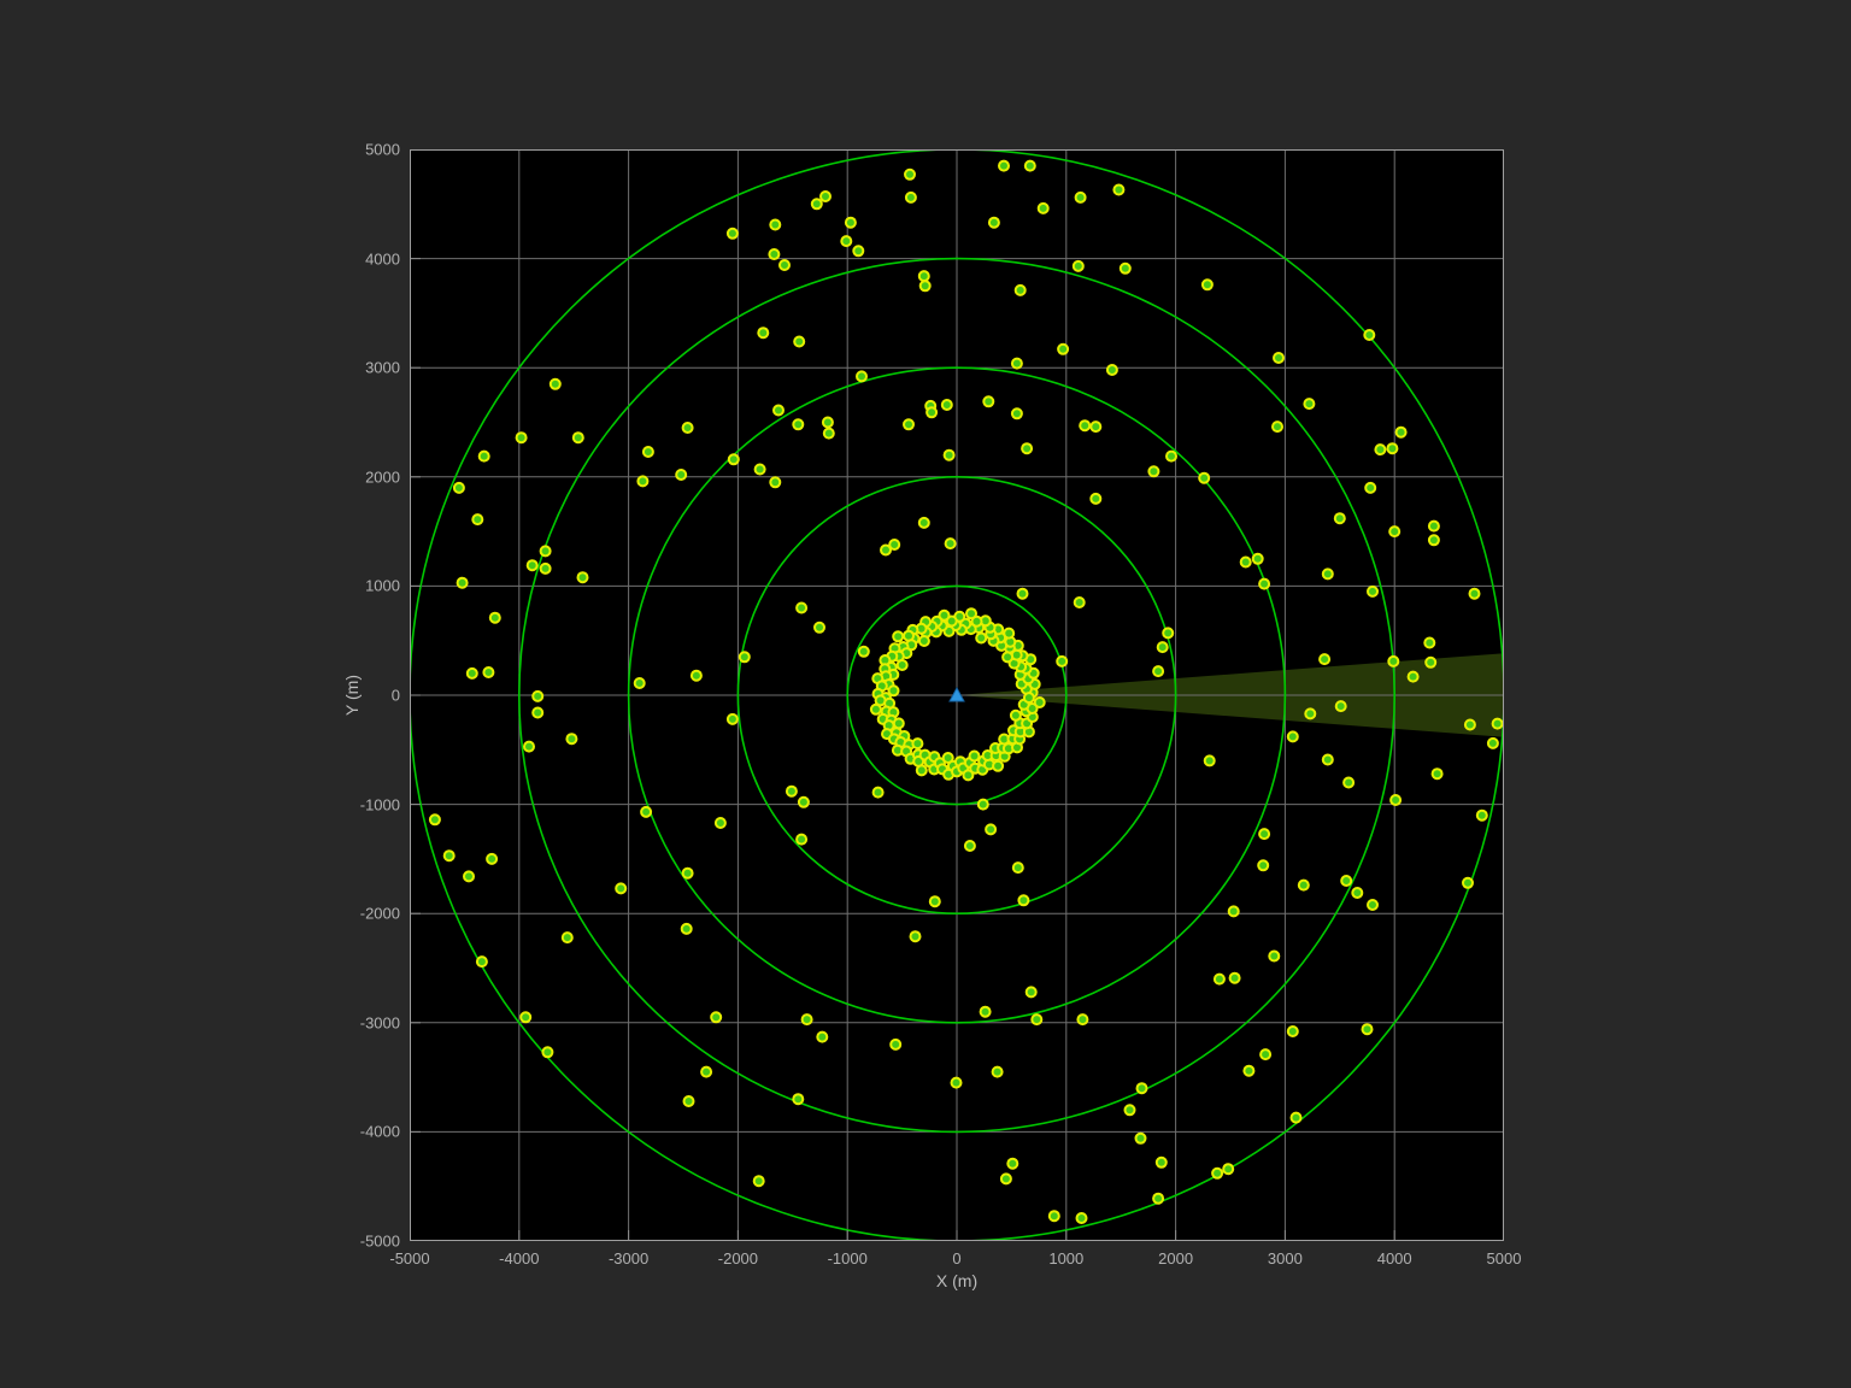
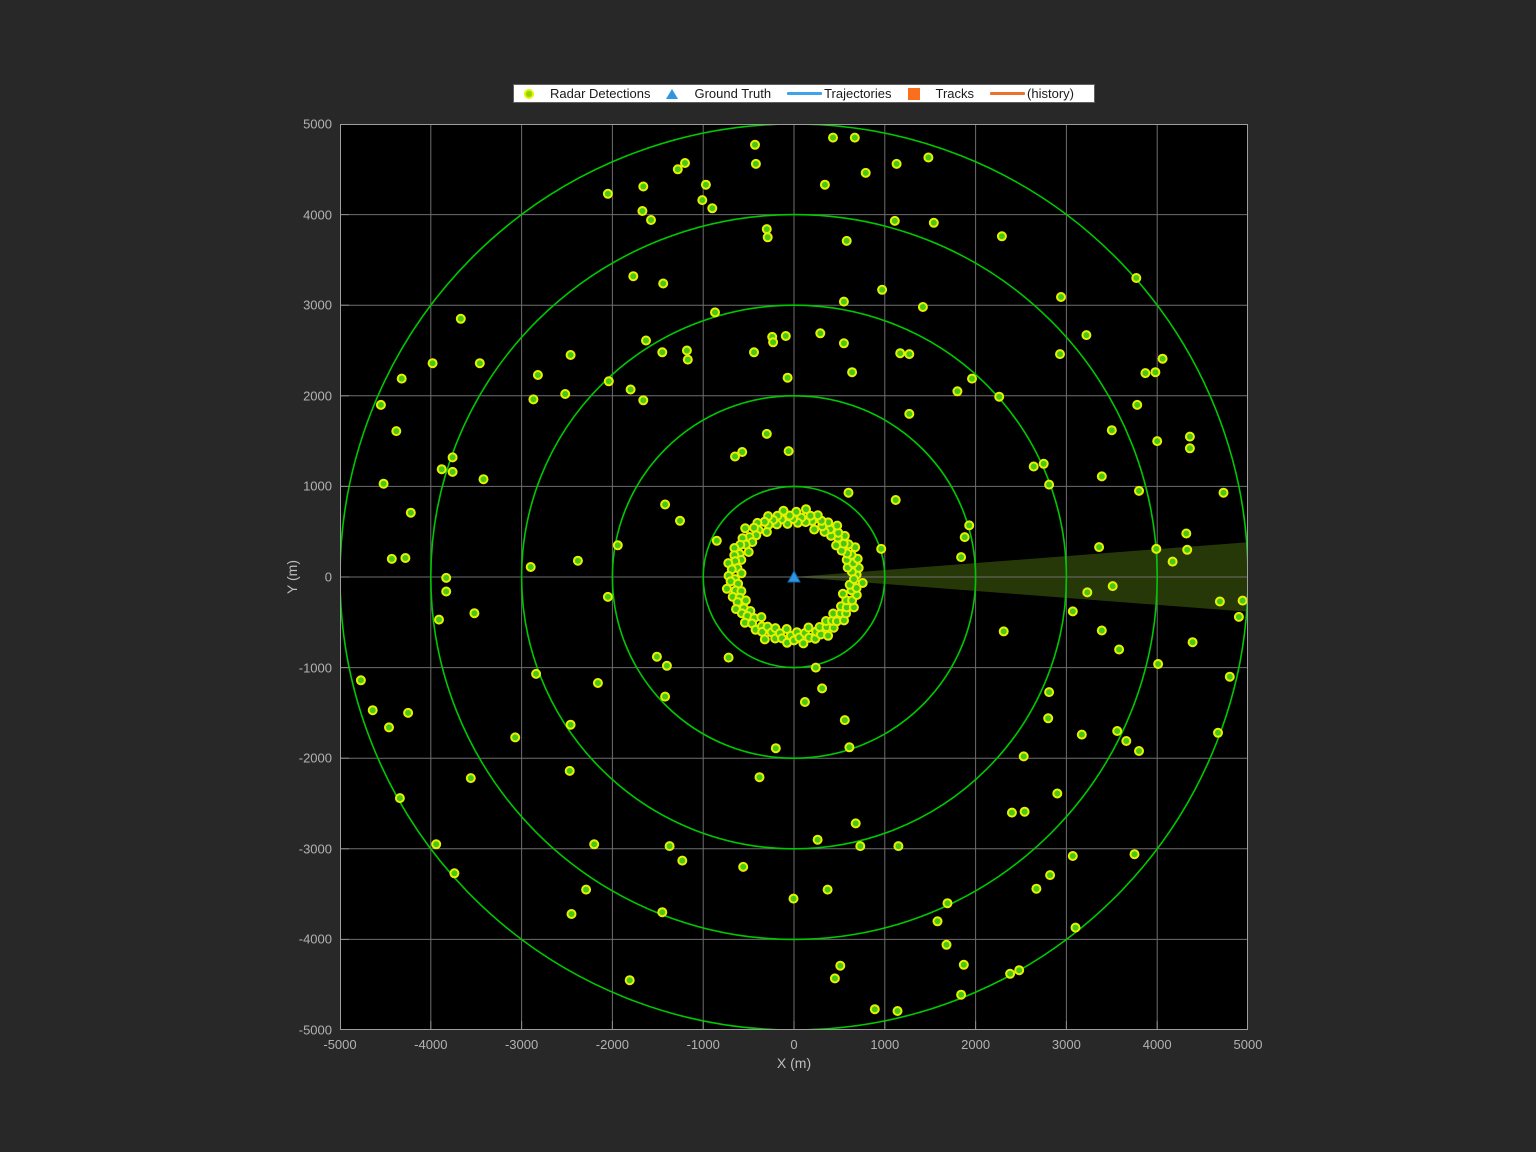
+ Radar Detections
+ Ground Truth
+ Trajectories
+ Tracks
+ (history)
  -5000
  -4000
  -3000
  -2000
  -1000
  0
  1000
  2000
  3000
  4000
  5000
  -5000
  -4000
  -3000
  -2000
  -1000
  0
  1000
  2000
  3000
  4000
  5000
  X (m)
